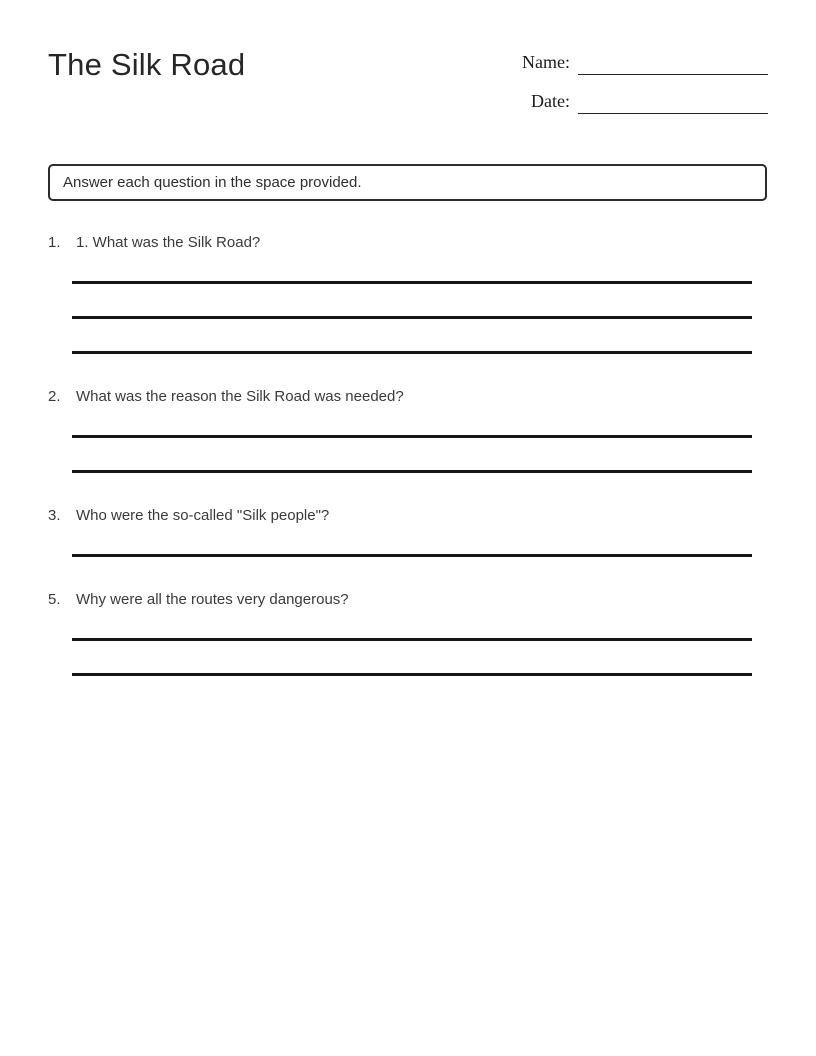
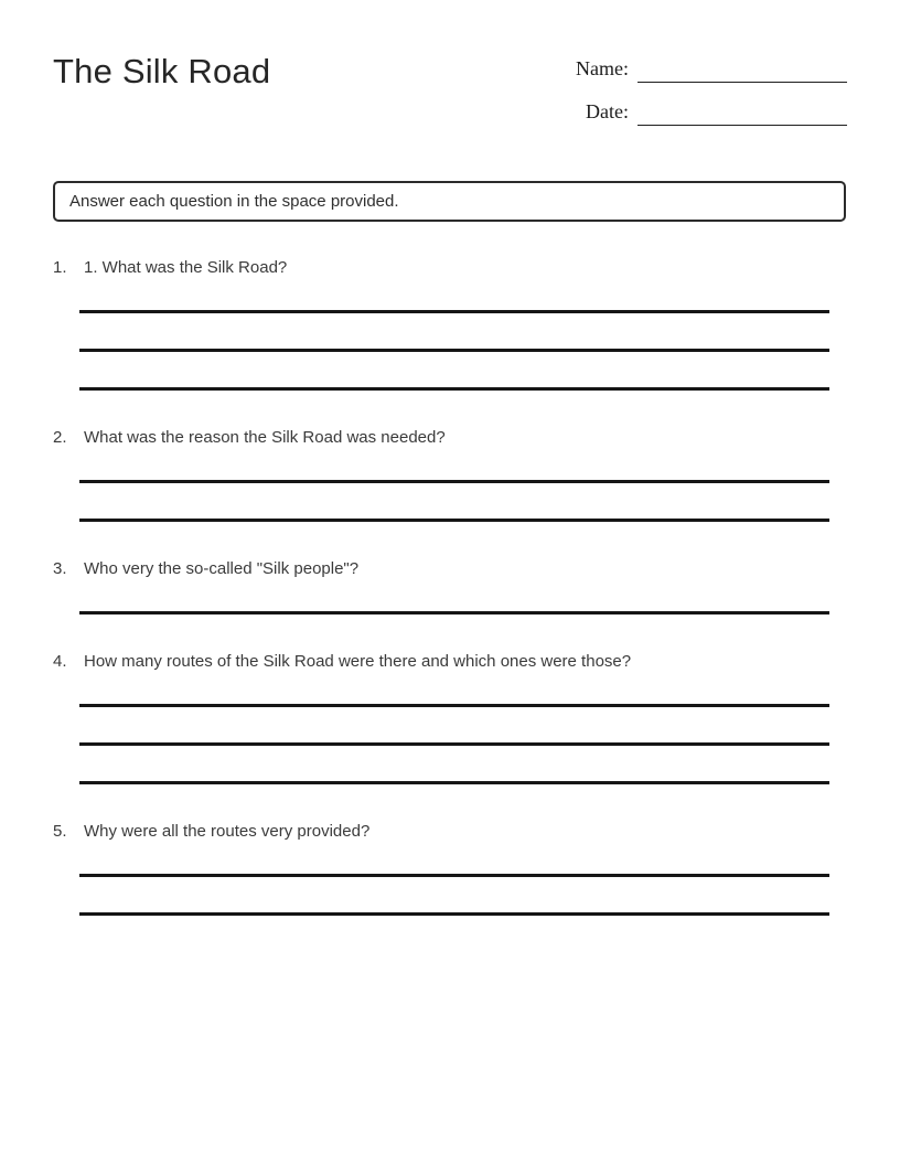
  The Silk Road
  Name:
  Date:
  Answer each question in the space provided.
  1.
  1. What was the Silk Road?
  2.
  What was the reason the Silk Road was needed?
  3.
- Who were the so-called "Silk people"?
+ Who very the so-called "Silk people"?
+ 4.
+ How many routes of the Silk Road were there and which ones were those?
  5.
- Why were all the routes very dangerous?
+ Why were all the routes very provided?
